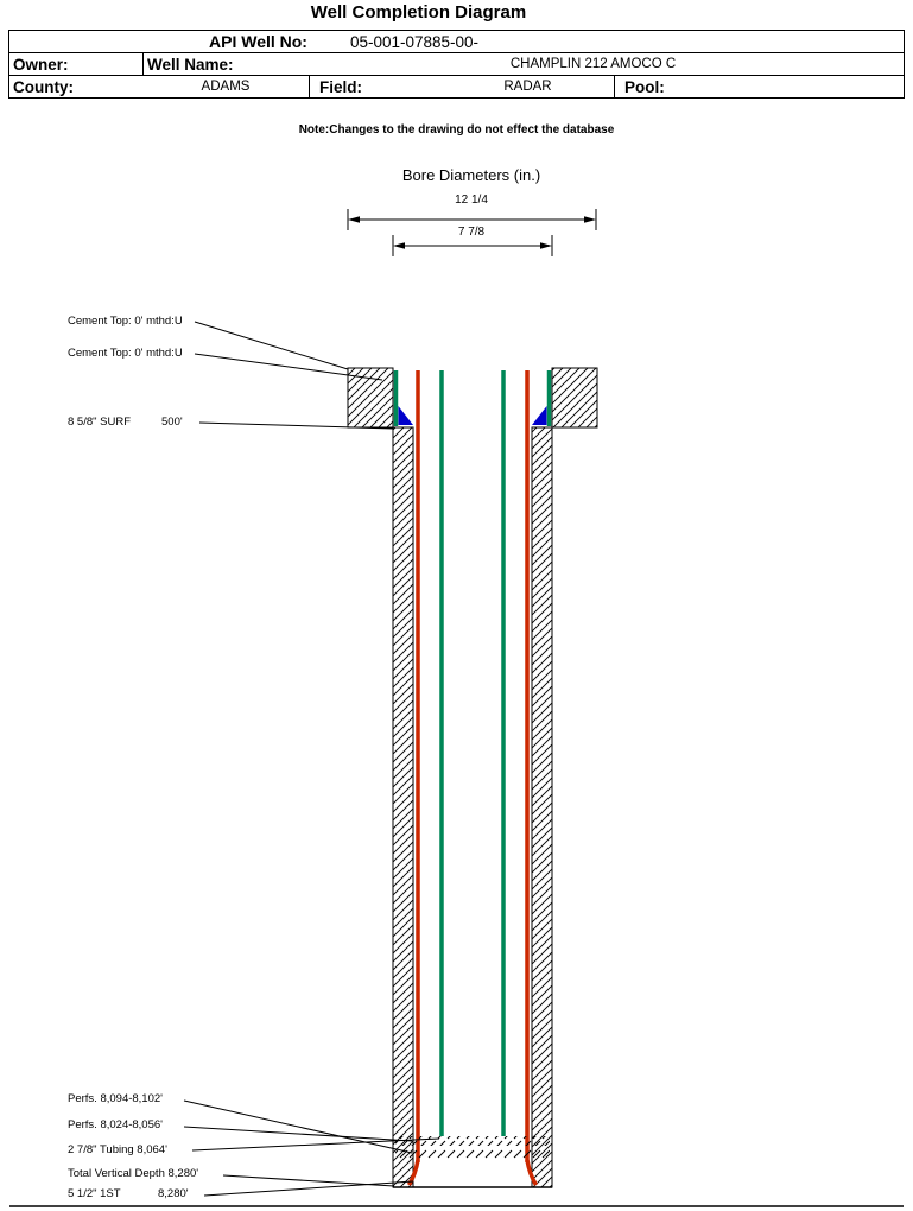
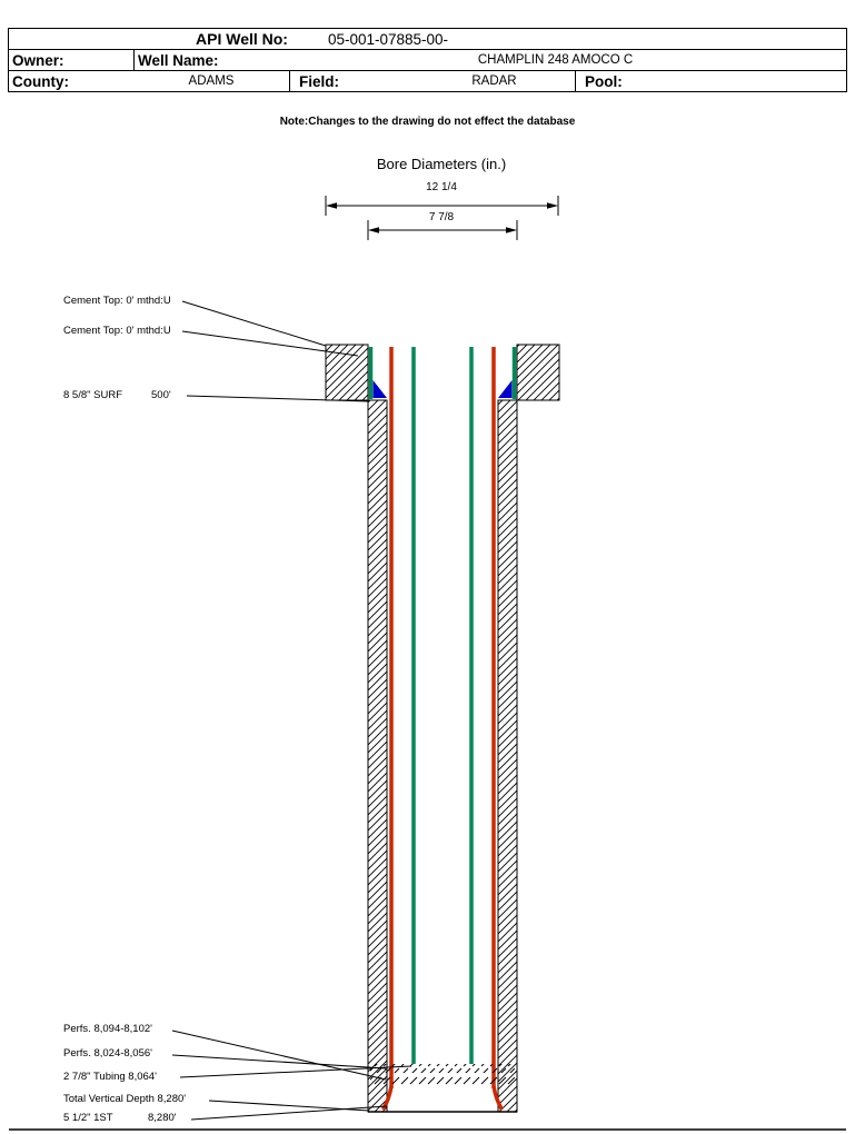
- Well Completion Diagram
  API Well No:
  05-001-07885-00-
  Owner:
  Well Name:
- CHAMPLIN 212 AMOCO C
+ CHAMPLIN 248 AMOCO C
  County:
  ADAMS
  Field:
  RADAR
  Pool:
  Note:Changes to the drawing do not effect the database
  Bore Diameters (in.)
  12 1/4
  7 7/8
  Cement Top: 0' mthd:U
  Cement Top: 0' mthd:U
  8 5/8" SURF
  500'
  Perfs. 8,094-8,102'
  Perfs. 8,024-8,056'
  2 7/8" Tubing 8,064'
  Total Vertical Depth 8,280'
  5 1/2" 1ST
  8,280'
